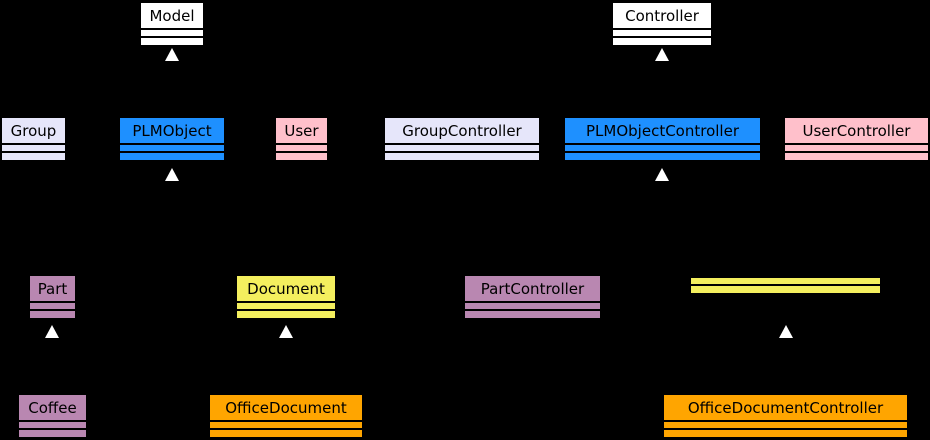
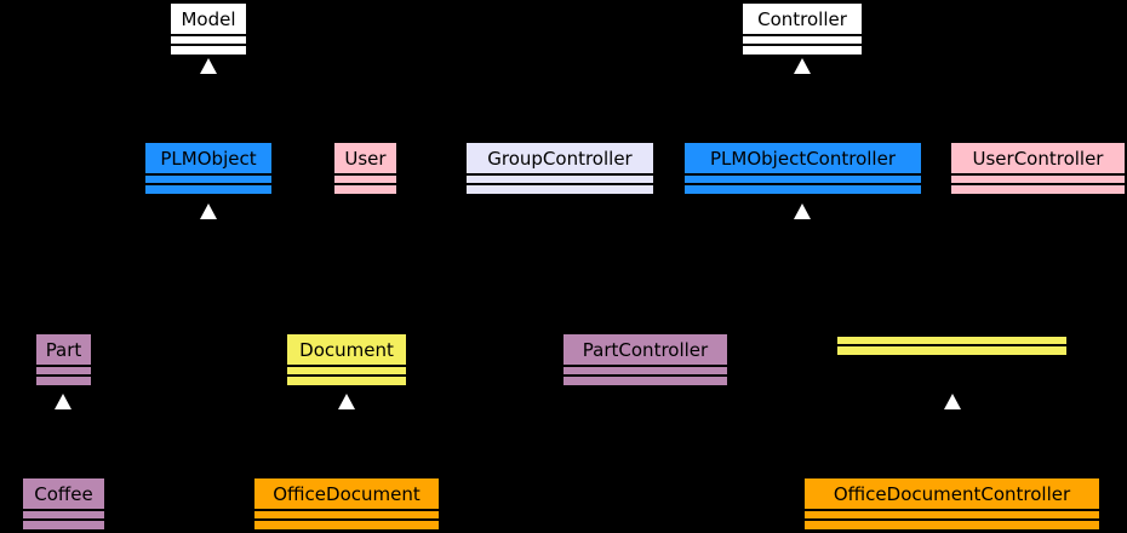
  Model
  Controller
- Group
  PLMObject
  User
  GroupController
  PLMObjectController
  UserController
  Part
  Document
  PartController
  Coffee
  OfficeDocument
  OfficeDocumentController
